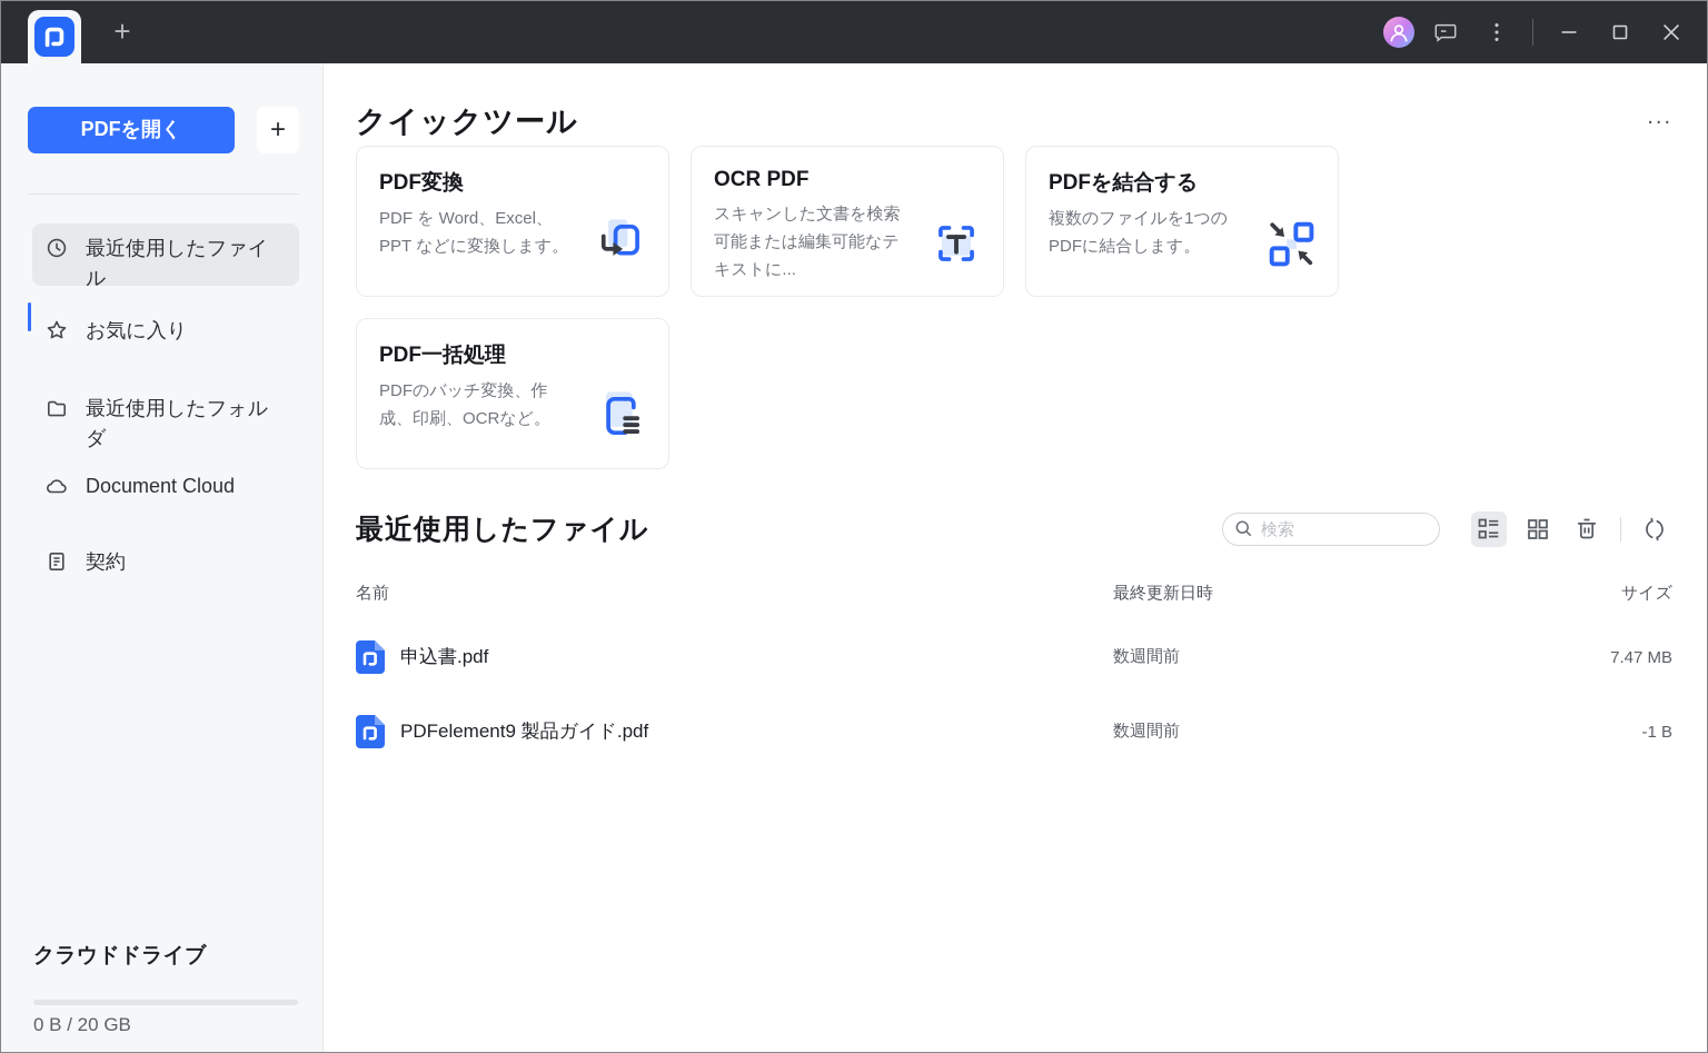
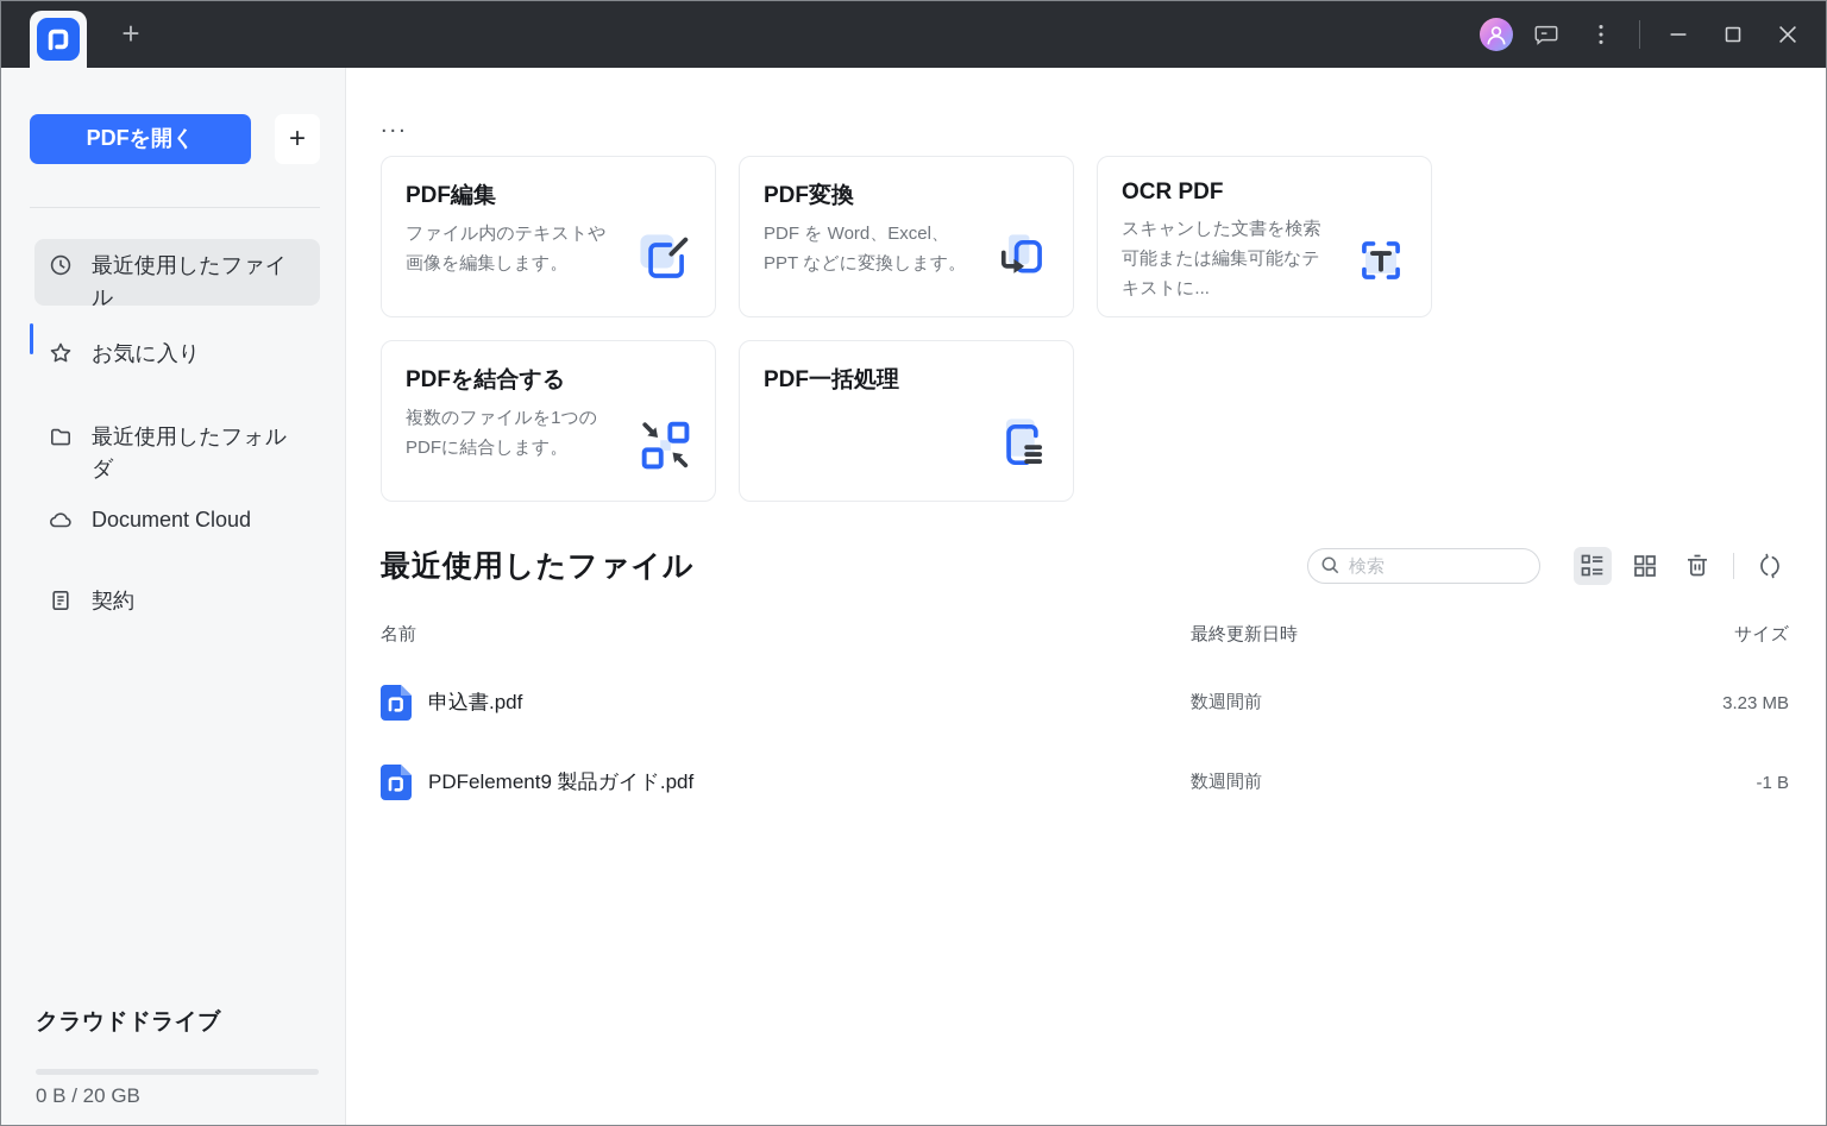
  +
  PDFを開く
  +
  最近使用したファイル
  お気に入り
  最近使用したフォルダ
  Document Cloud
  契約
  クラウドドライブ
  0 B / 20 GB
- クイックツール
  ...
+ PDF編集
+ ファイル内のテキストや画像を編集します。
  PDF変換
  PDF を Word、Excel、PPT などに変換します。
  OCR PDF
  スキャンした文書を検索可能または編集可能なテキストに...
  PDFを結合する
  複数のファイルを1つのPDFに結合します。
  PDF一括処理
- PDFのバッチ変換、作成、印刷、OCRなど。
  最近使用したファイル
  検索
  名前
  最終更新日時
  サイズ
  申込書.pdf
  数週間前
- 7.47 MB
+ 3.23 MB
  PDFelement9 製品ガイド.pdf
  数週間前
  -1 B
